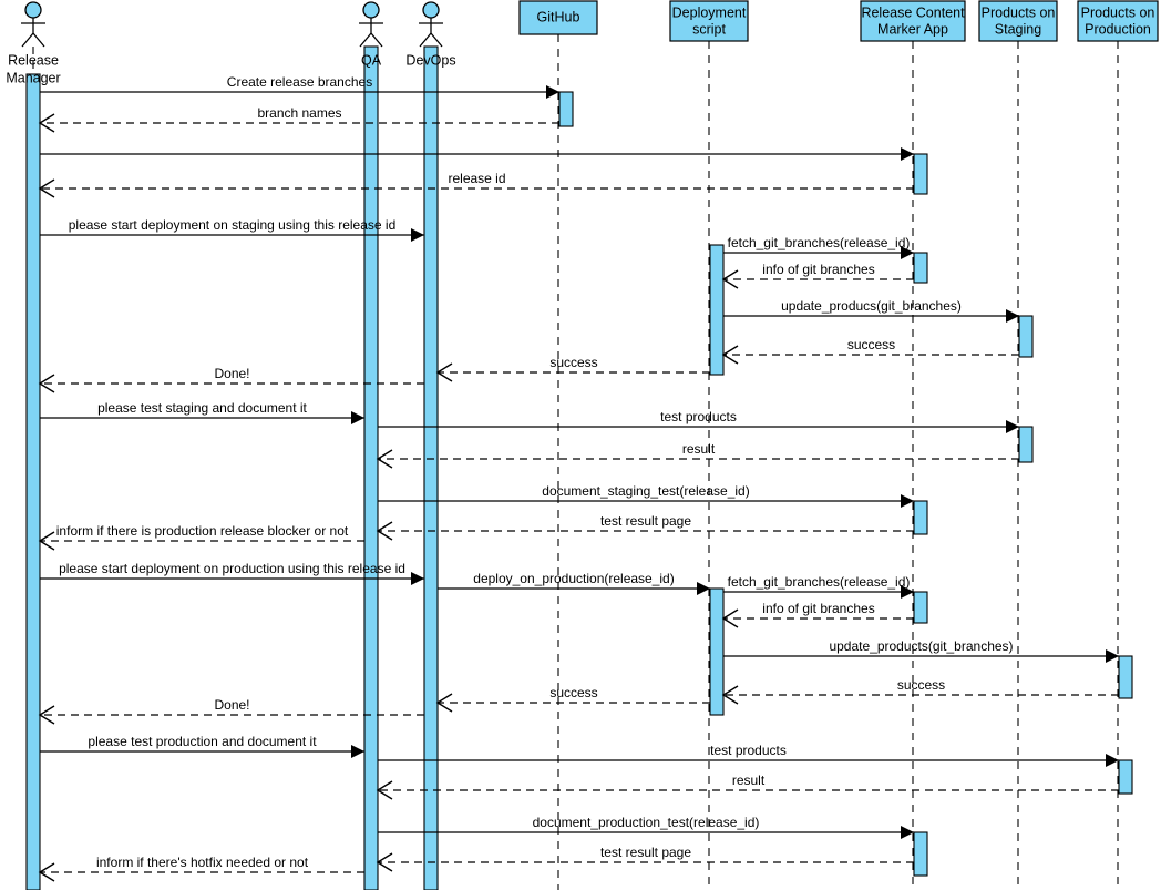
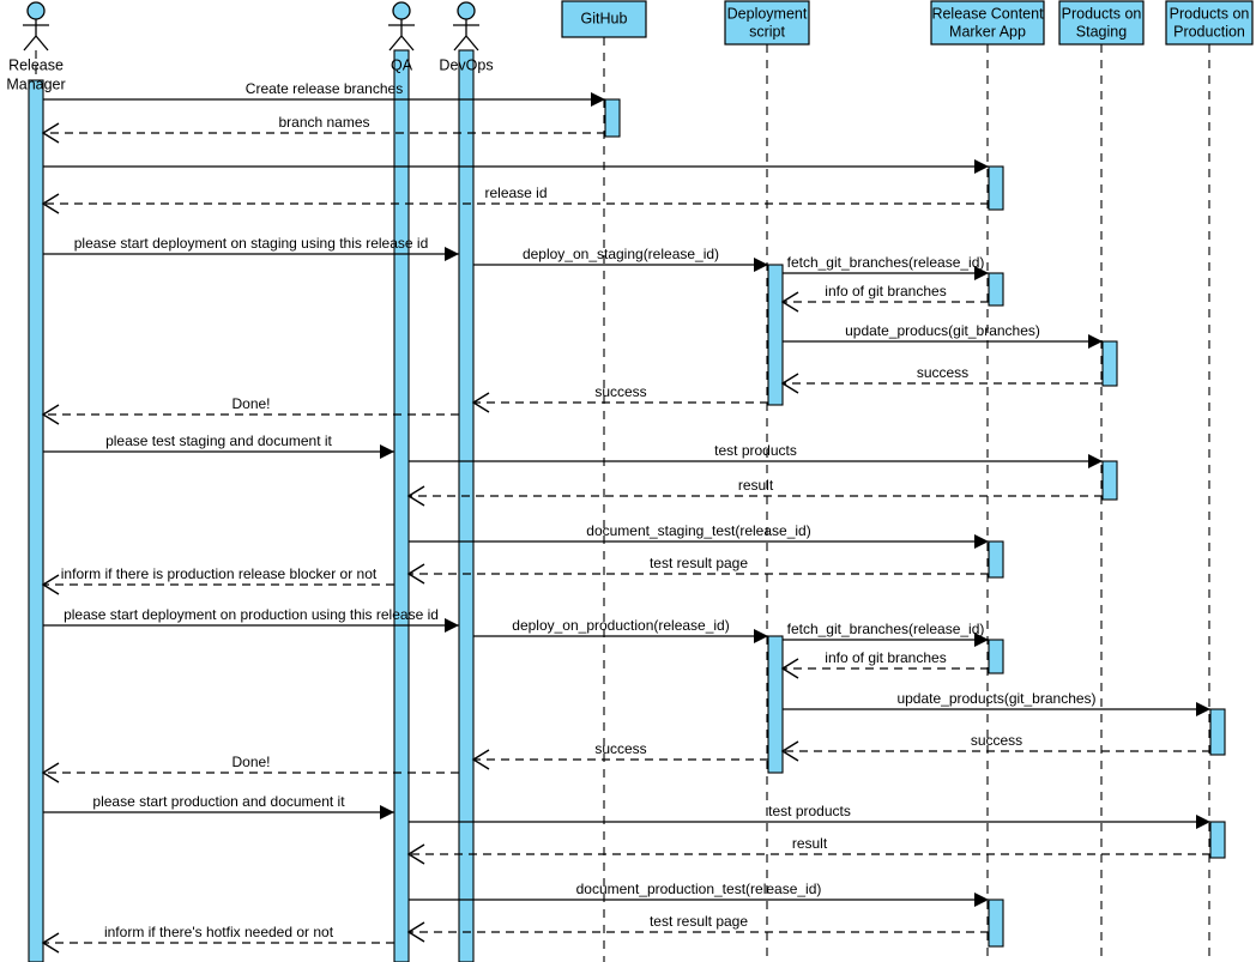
  Create release branches
  branch names
  release id
  please start deployment on staging using this release id
+ deploy_on_staging(release_id)
  fetch_git_branches(release_id)
  info of git branches
  update_producs(git_branches)
  success
  success
  Done!
  please test staging and document it
  test products
  result
  document_staging_test(release_id)
  test result page
  inform if there is production release blocker or not
  please start deployment on production using this release id
  deploy_on_production(release_id)
  fetch_git_branches(release_id)
  info of git branches
  update_products(git_branches)
  success
  success
  Done!
- please test production and document it
+ please start production and document it
  test products
  result
  document_production_test(release_id)
  test result page
  inform if there's hotfix needed or not
  Release
  Manager
  QA
  DevOps
  GitHub
  Deployment
  script
  Release Content
  Marker App
  Products on
  Staging
  Products on
  Production
